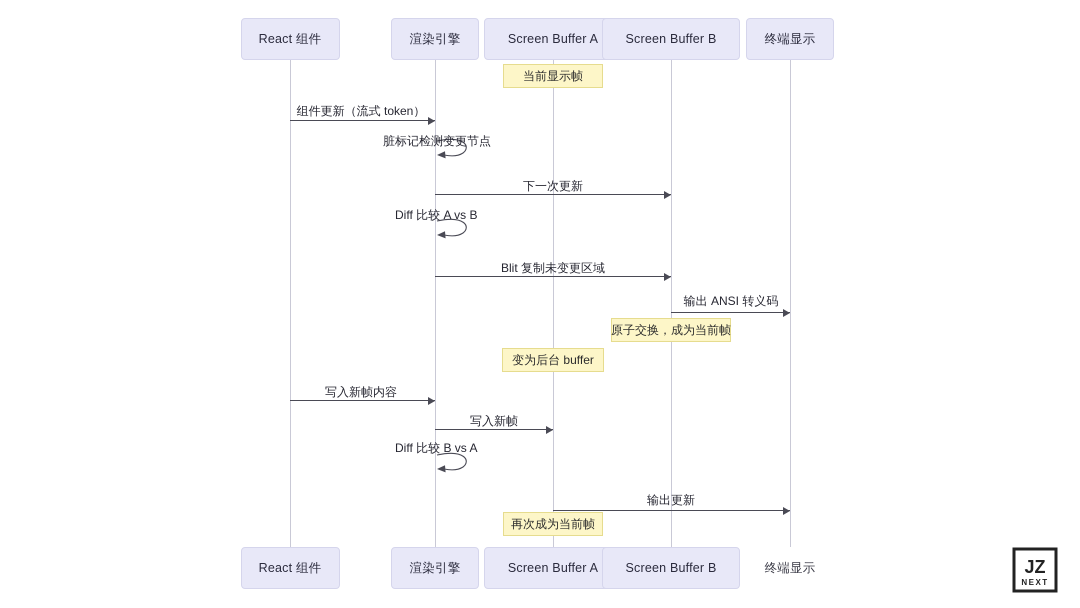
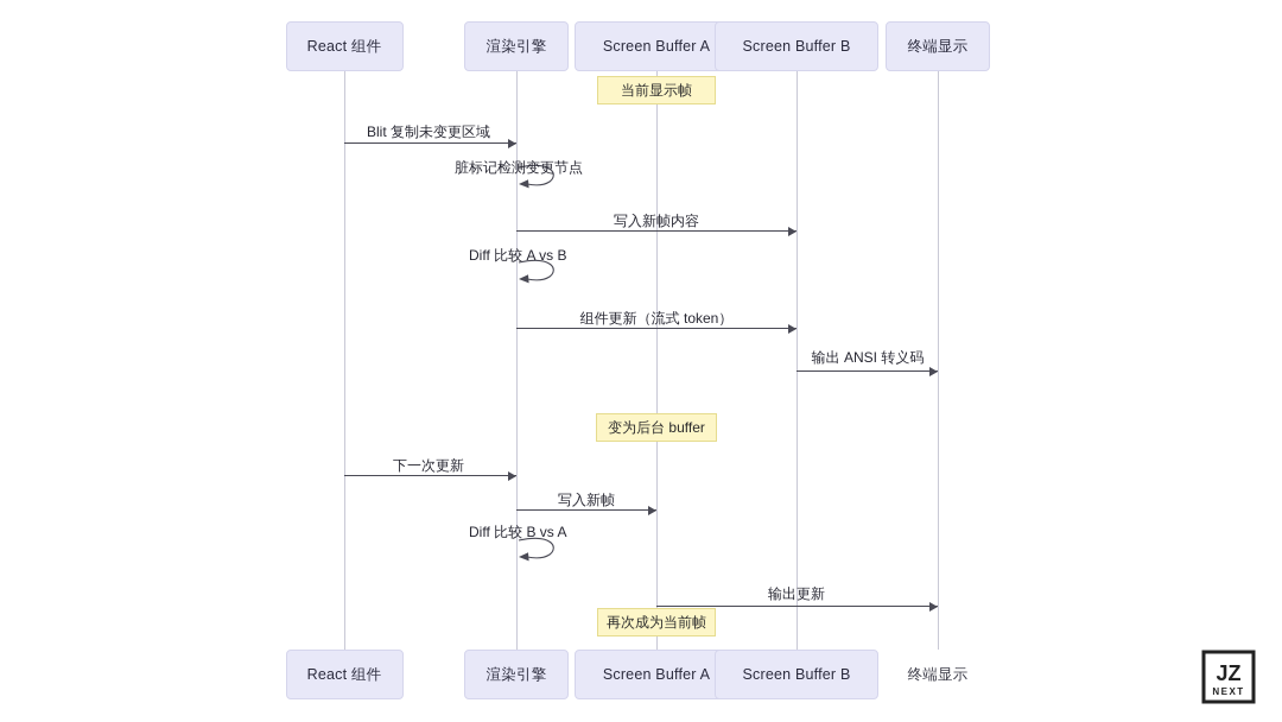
  React 组件
  React 组件
  渲染引擎
  渲染引擎
  Screen Buffer A
  Screen Buffer A
  Screen Buffer B
  Screen Buffer B
  终端显示
  终端显示
  当前显示帧
- 原子交换，成为当前帧
  变为后台 buffer
  再次成为当前帧
- 组件更新（流式 token）
+ Blit 复制未变更区域
- 下一次更新
+ 写入新帧内容
- Blit 复制未变更区域
+ 组件更新（流式 token）
  输出 ANSI 转义码
- 写入新帧内容
+ 下一次更新
  写入新帧
  输出更新
  脏标记检测变更节点
  Diff 比较 A vs B
  Diff 比较 B vs A
  JZ
  NEXT
